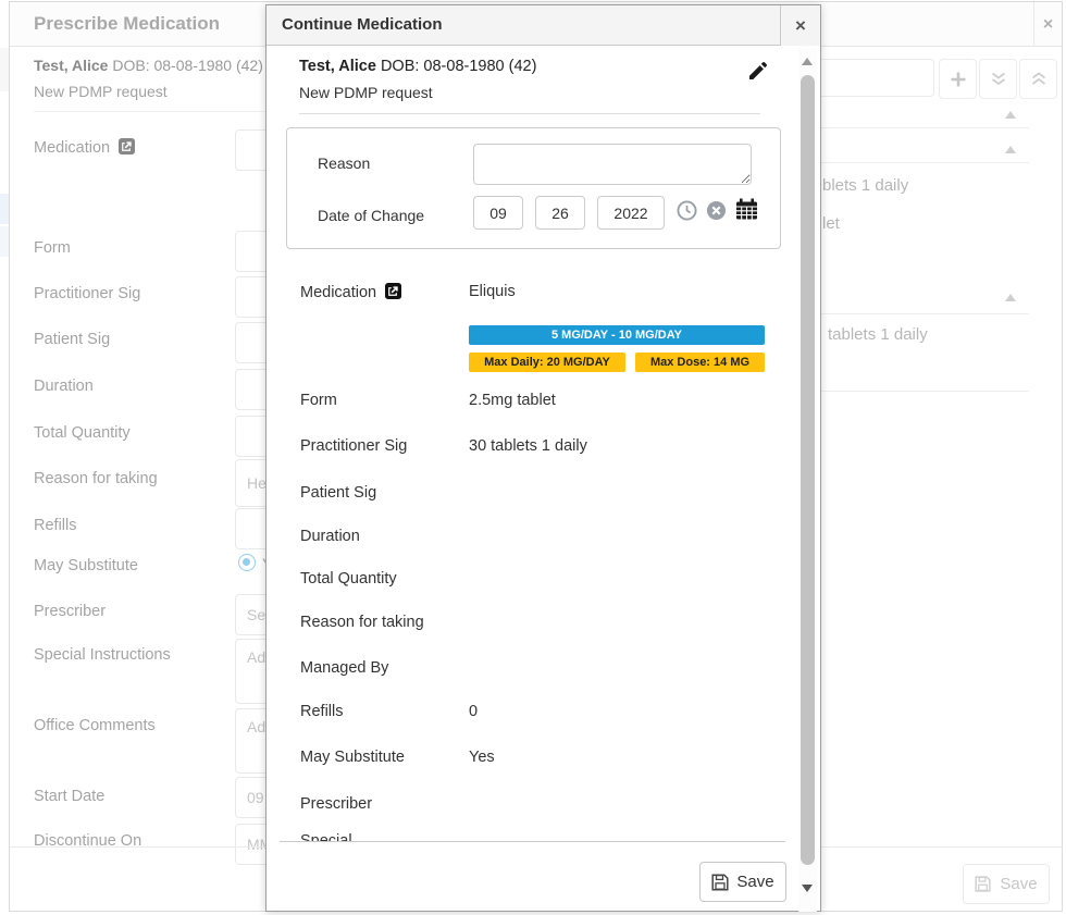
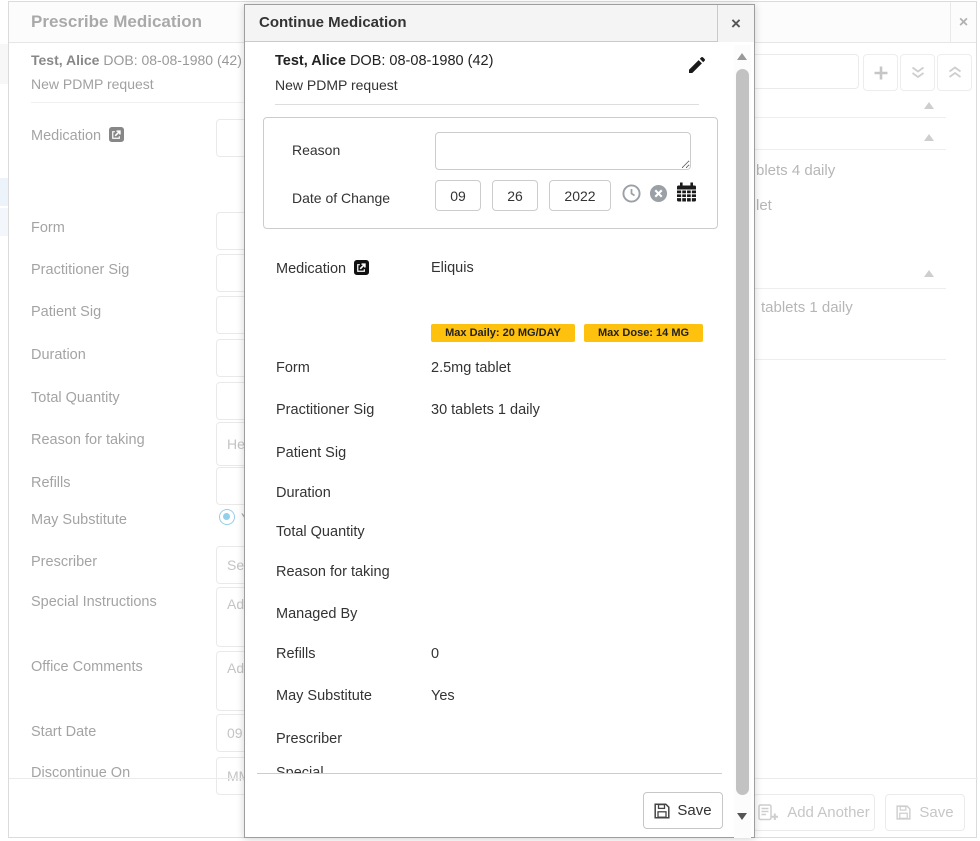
  Prescribe Medication
  ×
  Test, Alice DOB: 08-08-1980 (42)
  New PDMP request
  Medication
  Form
  Practitioner Sig
  Patient Sig
  Duration
  Total Quantity
  Reason for taking
  He
  Refills
  May Substitute
  Prescriber
  Se
  Special Instructions
  Ad
  Office Comments
  Ad
  Start Date
  09
  Discontinue On
- blets 1 daily
+ blets 4 daily
  let
  tablets 1 daily
+ Add Another
  Save
  Continue Medication
  ×
  Test, Alice DOB: 08-08-1980 (42)
  New PDMP request
  Reason
  Date of Change
  09
  26
  2022
  Medication
  Eliquis
- 5 MG/DAY - 10 MG/DAY
  Max Daily: 20 MG/DAY
  Max Dose: 14 MG
  Form
  2.5mg tablet
  Practitioner Sig
  30 tablets 1 daily
  Patient Sig
  Duration
  Total Quantity
  Reason for taking
  Managed By
  Refills
  0
  May Substitute
  Yes
  Prescriber
  Save
